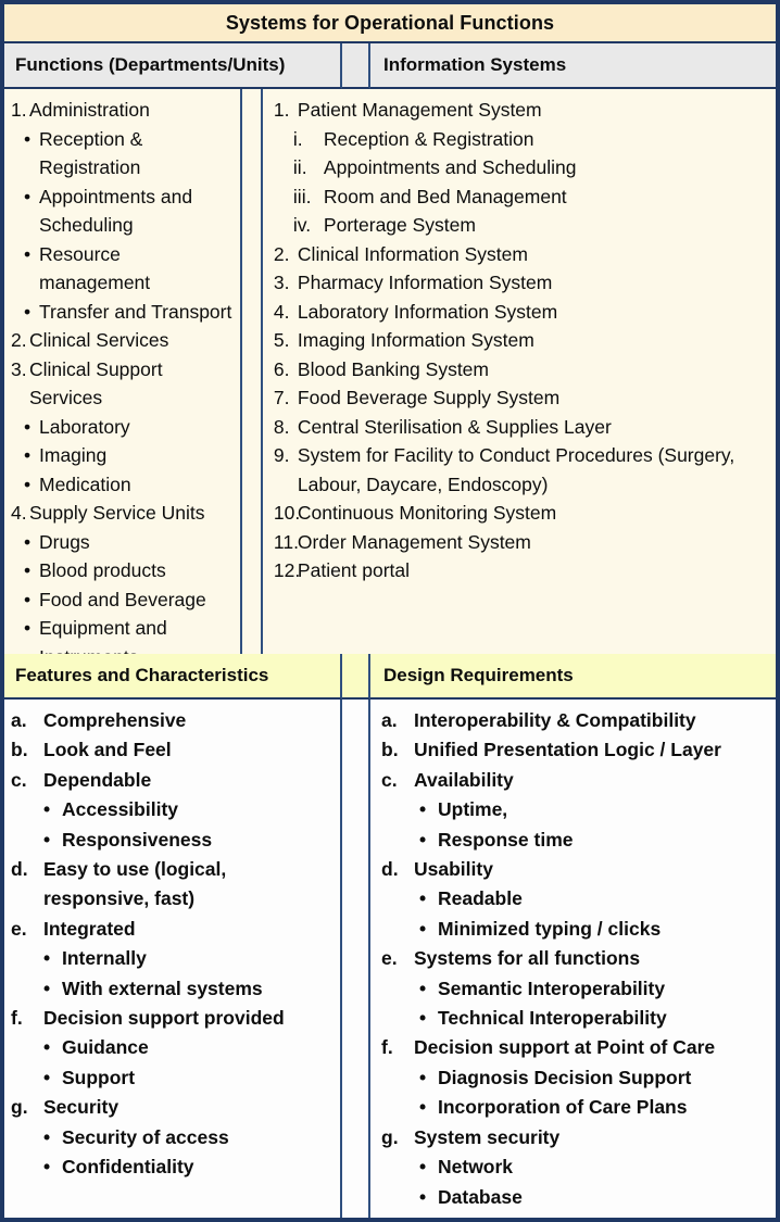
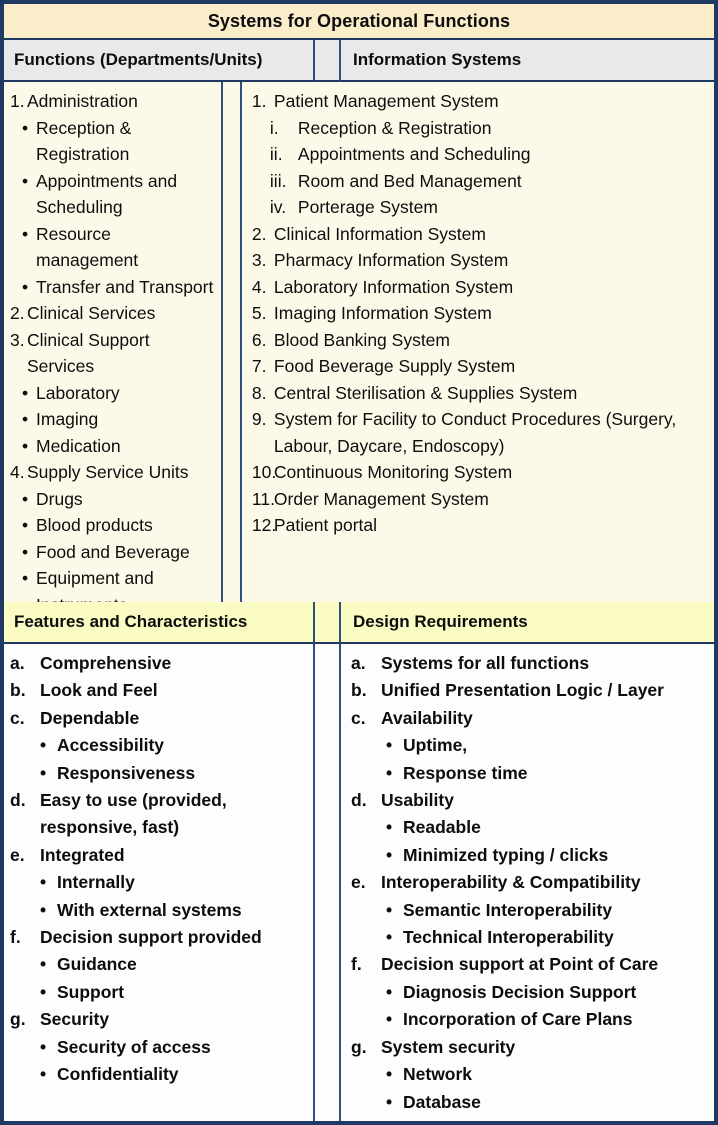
  Systems for Operational Functions
  Functions (Departments/Units)
  Information Systems
  1.
  Administration
  •
  Reception & Registration
  •
  Appointments and Scheduling
  •
  Resource management
  •
  Transfer and Transport
  2.
  Clinical Services
  3.
  Clinical Support Services
  •
  Laboratory
  •
  Imaging
  •
  Medication
  4.
  Supply Service Units
  •
  Drugs
  •
  Blood products
  •
  Food and Beverage
  •
  1.
  Patient Management System
  i.
  Reception & Registration
  ii.
  Appointments and Scheduling
  iii.
  Room and Bed Management
  iv.
  Porterage System
  2.
  Clinical Information System
  3.
  Pharmacy Information System
  4.
  Laboratory Information System
  5.
  Imaging Information System
  6.
  Blood Banking System
  7.
  Food Beverage Supply System
  8.
- Central Sterilisation & Supplies Layer
+ Central Sterilisation & Supplies System
  9.
  System for Facility to Conduct Procedures (Surgery, Labour, Daycare, Endoscopy)
  10.
  Continuous Monitoring System
  11.
  Order Management System
  12.
  Patient portal
  Features and Characteristics
  Design Requirements
  a.
  Comprehensive
  b.
  Look and Feel
  c.
  Dependable
  •
  Accessibility
  •
  Responsiveness
  d.
- Easy to use (logical, responsive, fast)
+ Easy to use (provided, responsive, fast)
  e.
  Integrated
  •
  Internally
  •
  With external systems
  f.
  Decision support provided
  •
  Guidance
  •
  Support
  g.
  Security
  •
  Security of access
  •
  Confidentiality
  a.
- Interoperability & Compatibility
+ Systems for all functions
  b.
  Unified Presentation Logic / Layer
  c.
  Availability
  •
  Uptime,
  •
  Response time
  d.
  Usability
  •
  Readable
  •
  Minimized typing / clicks
  e.
- Systems for all functions
+ Interoperability & Compatibility
  •
  Semantic Interoperability
  •
  Technical Interoperability
  f.
  Decision support at Point of Care
  •
  Diagnosis Decision Support
  •
  Incorporation of Care Plans
  g.
  System security
  •
  Network
  •
  Database
